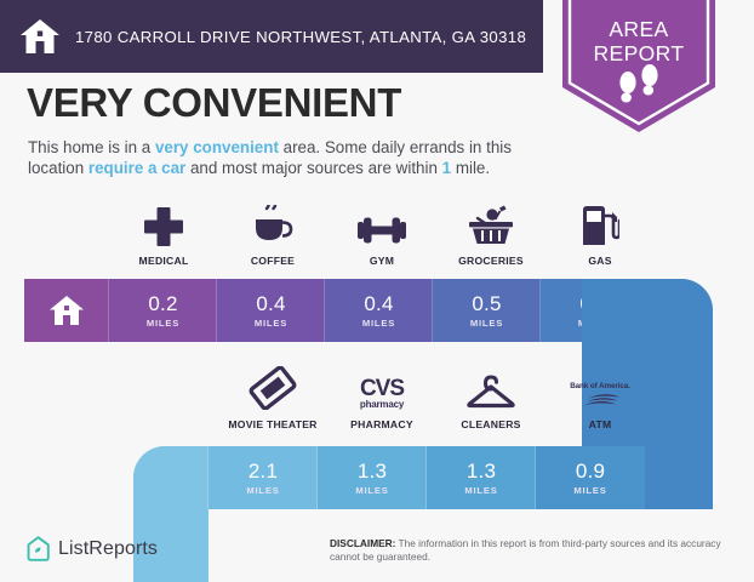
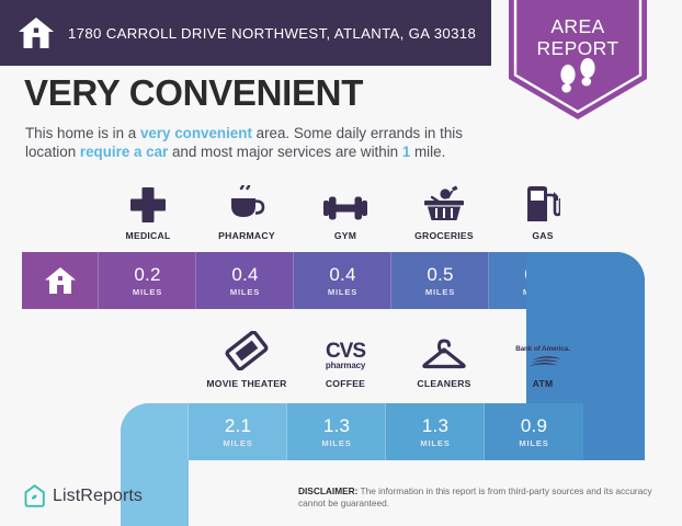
  1780 CARROLL DRIVE NORTHWEST, ATLANTA, GA 30318
  AREA
  REPORT
  VERY CONVENIENT
- This home is in a very convenient area. Some daily errands in this location require a car and most major sources are within 1 mile.
+ This home is in a very convenient area. Some daily errands in this location require a car and most major services are within 1 mile.
  MEDICAL
- COFFEE
+ PHARMACY
  GYM
  GROCERIES
  GAS
  0.2
  MILES
  0.4
  MILES
  0.4
  MILES
  0.5
  MILES
  MOVIE THEATER
  CVS
  pharmacy
- PHARMACY
+ COFFEE
  CLEANERS
  ATM
  2.1
  MILES
  1.3
  MILES
  1.3
  MILES
  0.9
  MILES
  ListReports
  DISCLAIMER: The information in this report is from third-party sources and its accuracy cannot be guaranteed.
